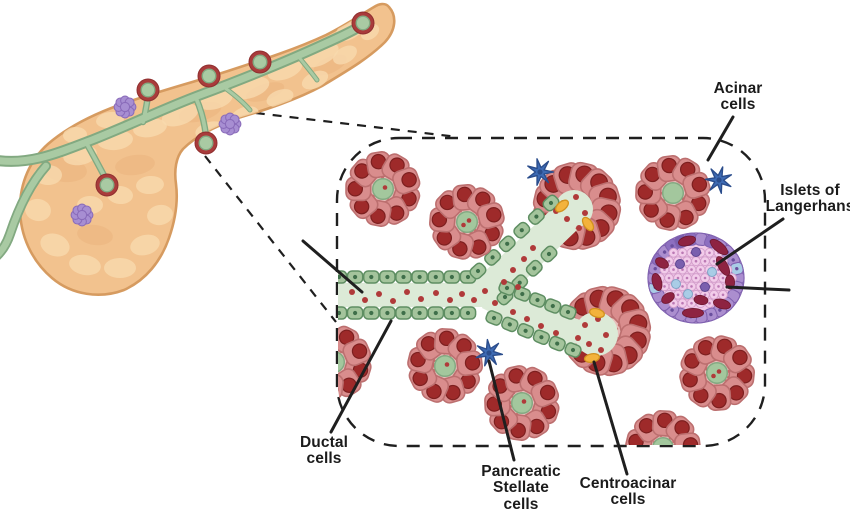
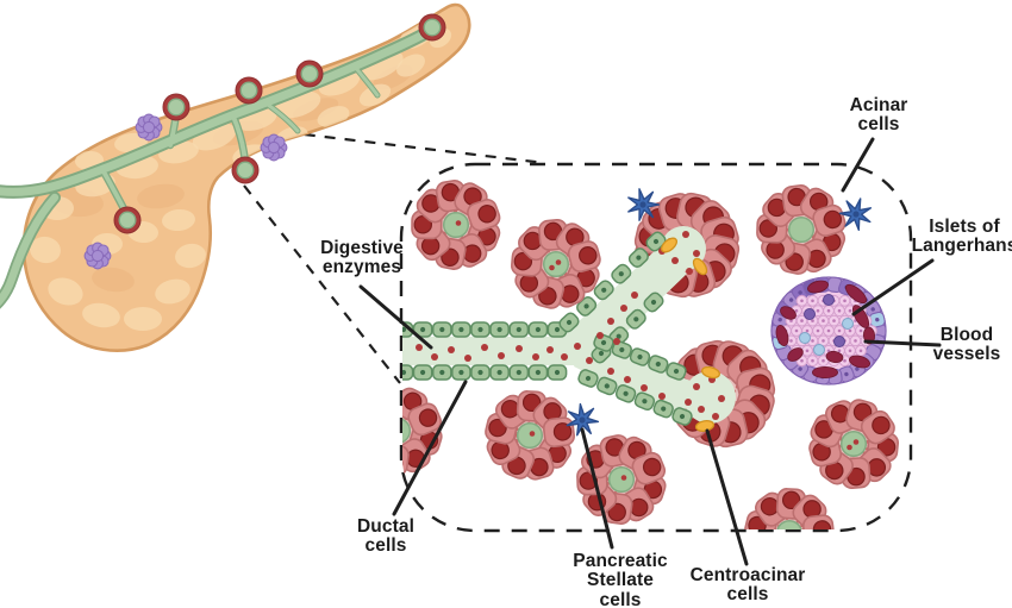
  Acinar
  cells
  Islets of
  Langerhan
+ Blood
+ vessels
+ Digestive
+ enzymes
  Ductal
  cells
  Pancreatic
  Stellate
  cells
  Centroacinar
  cells
